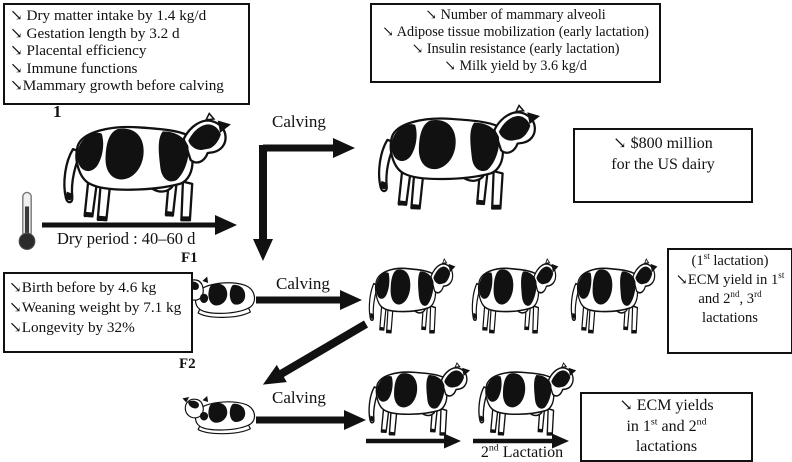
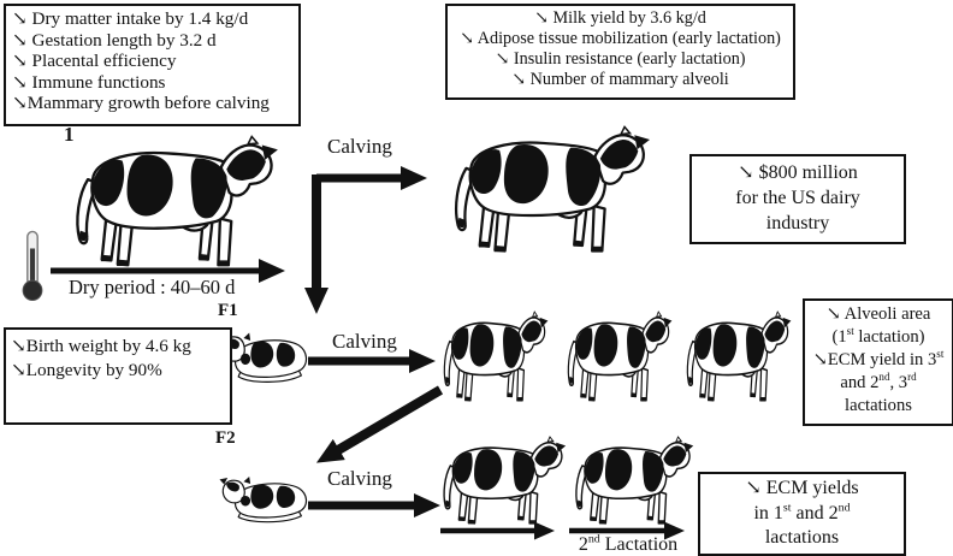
  ↘ Dry matter intake by 1.4 kg/d
  ↘ Gestation length by 3.2 d
  ↘ Placental efficiency
  ↘ Immune functions
  ↘Mammary growth before calving
- ↘ Number of mammary alveoli
+ ↘ Milk yield by 3.6 kg/d
  ↘ Adipose tissue mobilization (early lactation)
  ↘ Insulin resistance (early lactation)
- ↘ Milk yield by 3.6 kg/d
+ ↘ Number of mammary alveoli
  ↘ $800 million
  for the US dairy
+ industry
- ↘Birth before by 4.6 kg
+ ↘Birth weight by 4.6 kg
- ↘Weaning weight by 7.1 kg
- ↘Longevity by 32%
+ ↘Longevity by 90%
+ ↘ Alveoli area
  (1st lactation)
- ↘ECM yield in 1st
+ ↘ECM yield in 3st
  and 2nd, 3rd
  lactations
  ↘ ECM yields
  in 1st and 2nd
  lactations
  1
  F1
  F2
  Calving
  Calving
  Calving
  Dry period : 40–60 d
  2nd Lactation
